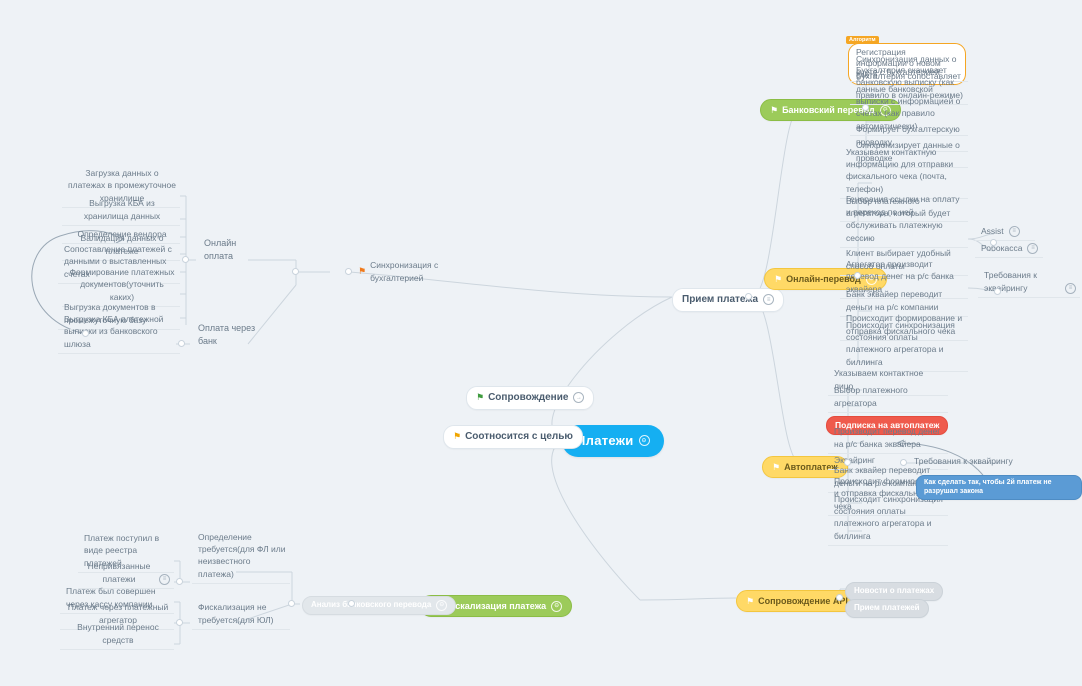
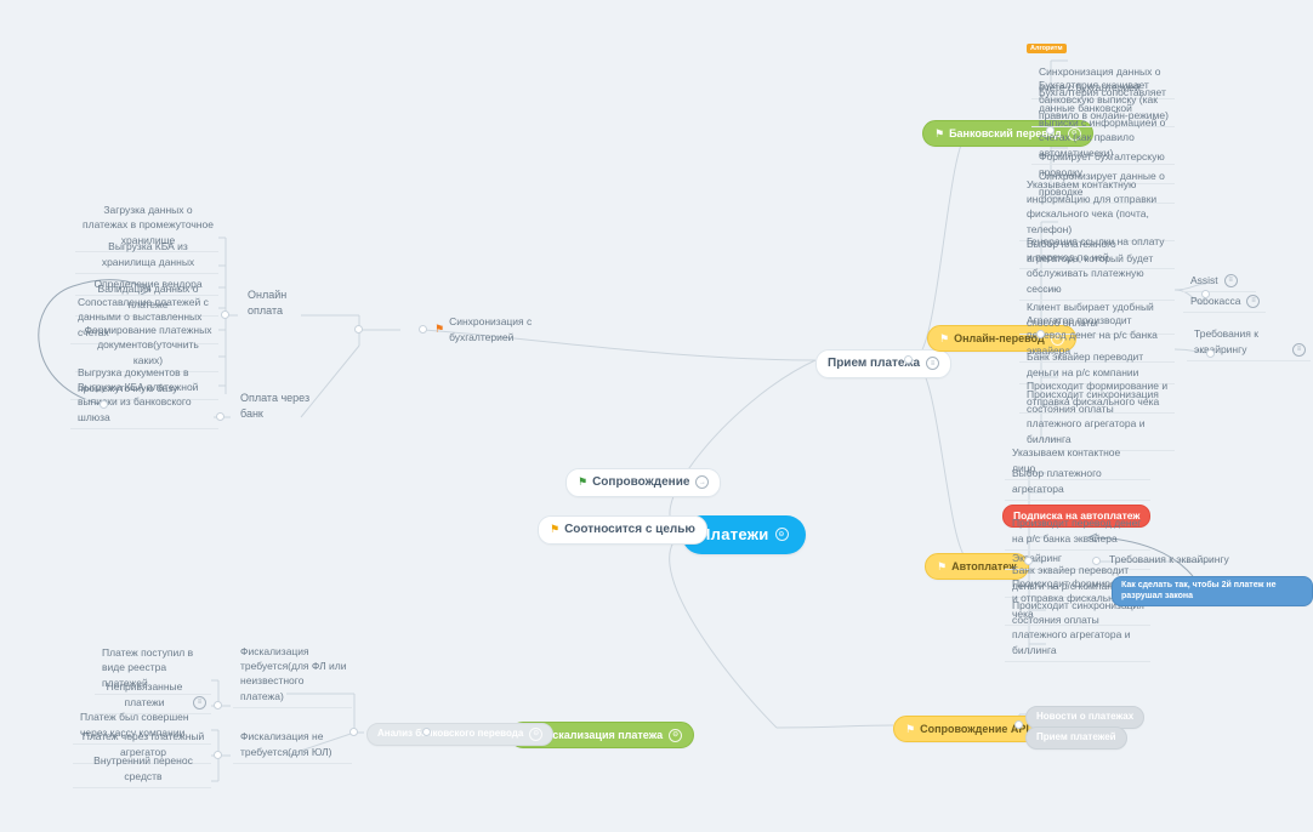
  латежи
  Прием платеа
  ⚑
  Сопровождение
  ⚑
  Соотносится с целью
  ⚑
  Банковский перевд
- Регистрация информации о новом счете
  Синхронизация данных о счете с бухгалтерией
  Бухгалтерия скачивает банковскую выписку (как правило в онлайн-режиме)
  Бухгалтерия сопоставляет данные банковской выписки с информацией о счетах (как правило автоматически)
  Формирует бухгалтерскую проводку
  Синхронизирует данные о проводке
  ⚑
  Онлайн-перевод
  Указываем контактную информацию для отправки фискального чека (почта, телефон)
  Генерация ссылки на оплату и переход по ней
  Выбор платежного агрегатора, который будет обслуживать платежную сессию
  Клиент выбирает удобный способ оплаты
  Агрегатор производит пеевод денег на р/с банка эквайера
  Банк эквайер переводит деньги на р/с компании
  Происходит формирование и отправка фискального чека
  Происходит синхронизация состояния оплаты платежного агрегатора и биллинга
  Assist
  Робокасса
  Требования к эквйрингу
  ⚑
  Автоплатеж
  Указываем контактное лицо
  Выбор платежного агрегатора
  Подписка на автоплатеж
  Производит перевод денег на р/с банка эквайера
  Экайринг
  Требования к эквайрингу
  Банк эквайер переводит деньги на р/с компан
  Происходит формир и отправка фискаль чека
  Происходит синхрони состояния оплаты платежного агрегатора и биллинга
  Онлайн оплата
  Загрузка данных о платежах в промежуточное хранилище
  Выгрузка КБА из хранилища данных
  Определение вендора
  Валидация данных о платеже
  Сопоставление платежей с данными о выставленных счетах
  Формирование платежных документов(уточнить каких)
  Выгрузка документов в промежуточную базу
  Оплата через банк
  Выгрузка КБА платежной выпки из банковского шлюза
  ⚑
  Синхронизация с бухгалтерией
  скализация платежа
  Анализ бковского перевода
- Определение требуется(для ФЛ или неизвестного платежа)
+ Фискализация требуется(для ФЛ или неизвестного платежа)
  Фискализация не требуется(для ЮЛ)
  Платеж поступил в виде реестра платежей
  Непривязанные платежи
  Платеж был совершен через кассу компании
  Платеж через платежный агрегатор
  Внутренний перенос средств
  ⚑
  Сопровождение AP
  Новости о платежах
  Прием платежей
